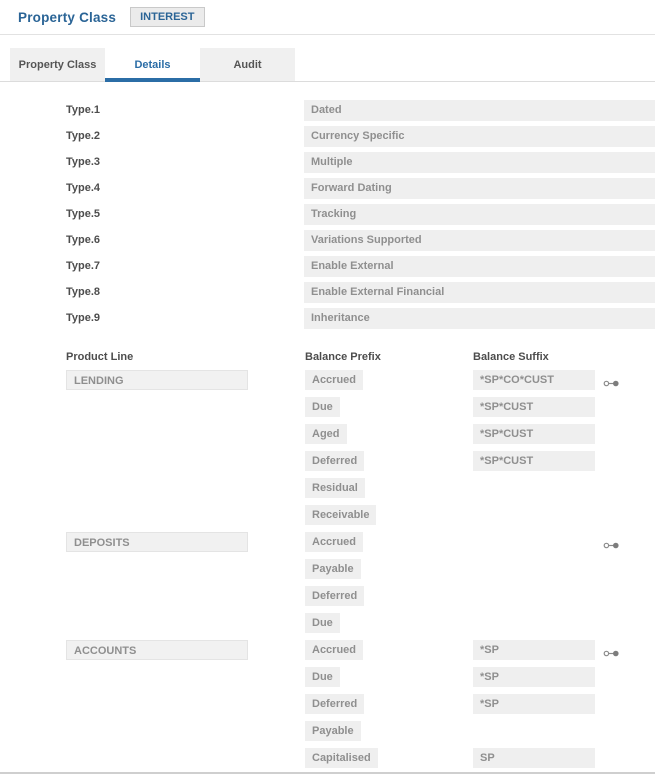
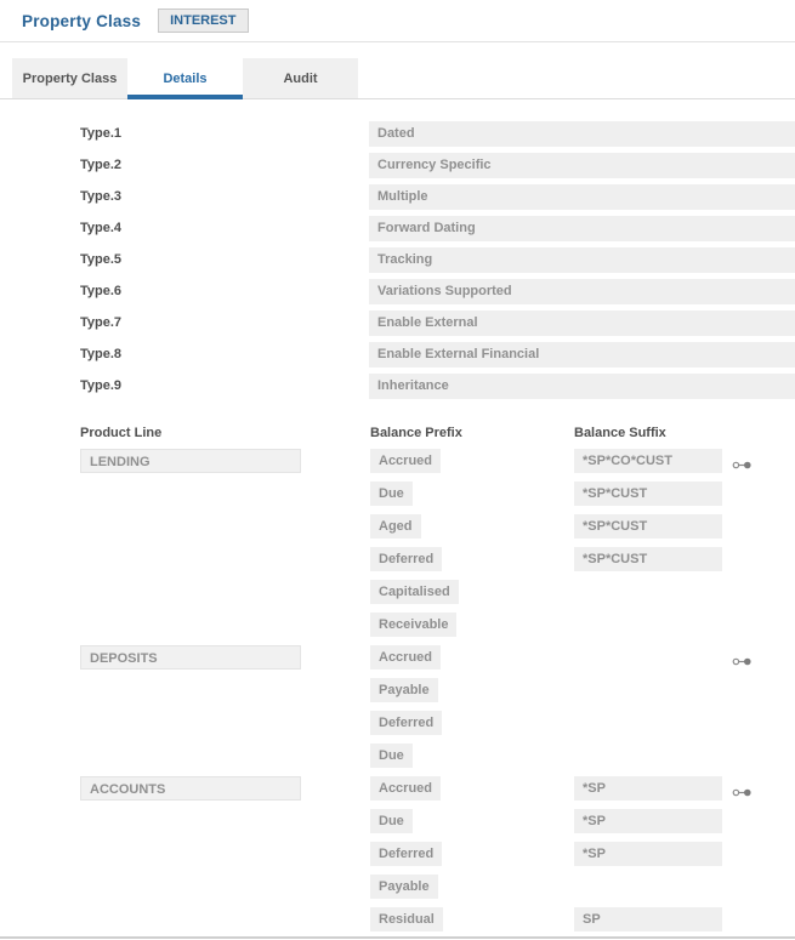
  Property Class
  INTEREST
  Property Class
  Details
  Audit
  Type.1
  Dated
  Type.2
  Currency Specific
  Type.3
  Multiple
  Type.4
  Forward Dating
  Type.5
  Tracking
  Type.6
  Variations Supported
  Type.7
  Enable External
  Type.8
  Enable External Financial
  Type.9
  Inheritance
  Product Line
  Balance Prefix
  Balance Suffix
  LENDING
  Accrued
  *SP*CO*CUST
  Due
  *SP*CUST
  Aged
  *SP*CUST
  Deferred
  *SP*CUST
- Residual
+ Capitalised
  Receivable
  DEPOSITS
  Accrued
  Payable
  Deferred
  Due
  ACCOUNTS
  Accrued
  *SP
  Due
  *SP
  Deferred
  *SP
  Payable
- Capitalised
+ Residual
  SP
